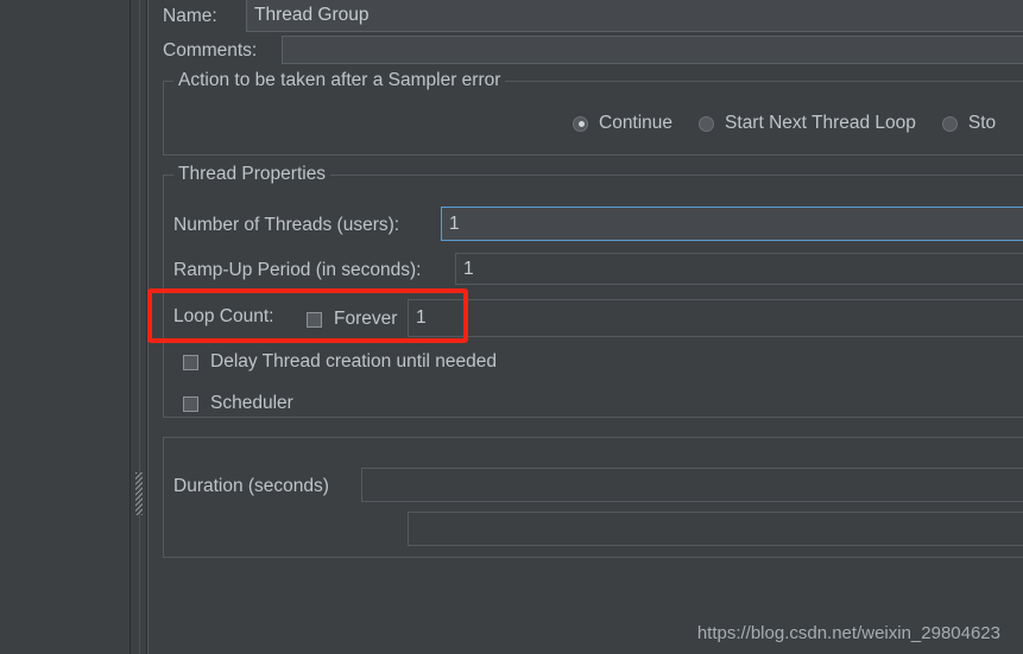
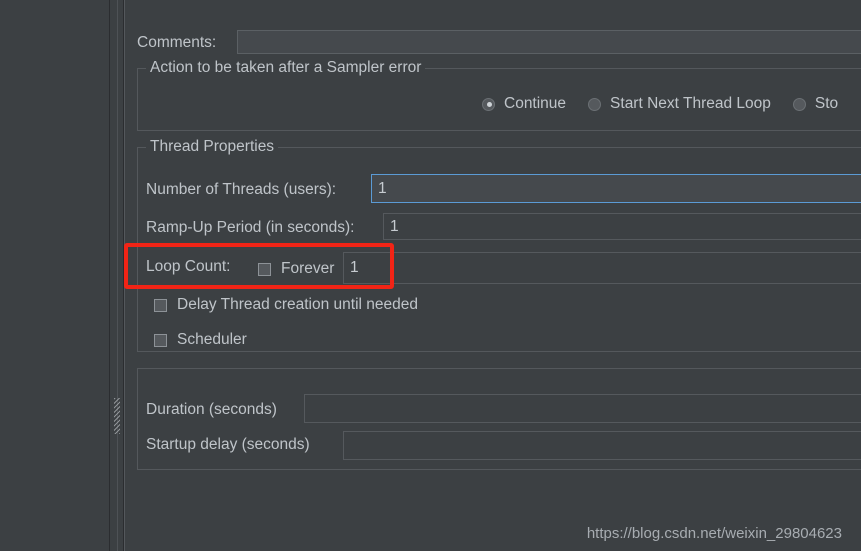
- Name:
- Thread Group
  Comments:
  Action to be taken after a Sampler error
  Continue
  Start Next Thread Loop
  Sto
  Thread Properties
  Number of Threads (users):
  1
  Ramp-Up Period (in seconds):
  1
  Loop Count:
  Forever
  1
  Delay Thread creation until needed
  Scheduler
  Duration (seconds)
+ Startup delay (seconds)
  https://blog.csdn.net/weixin_29804623
